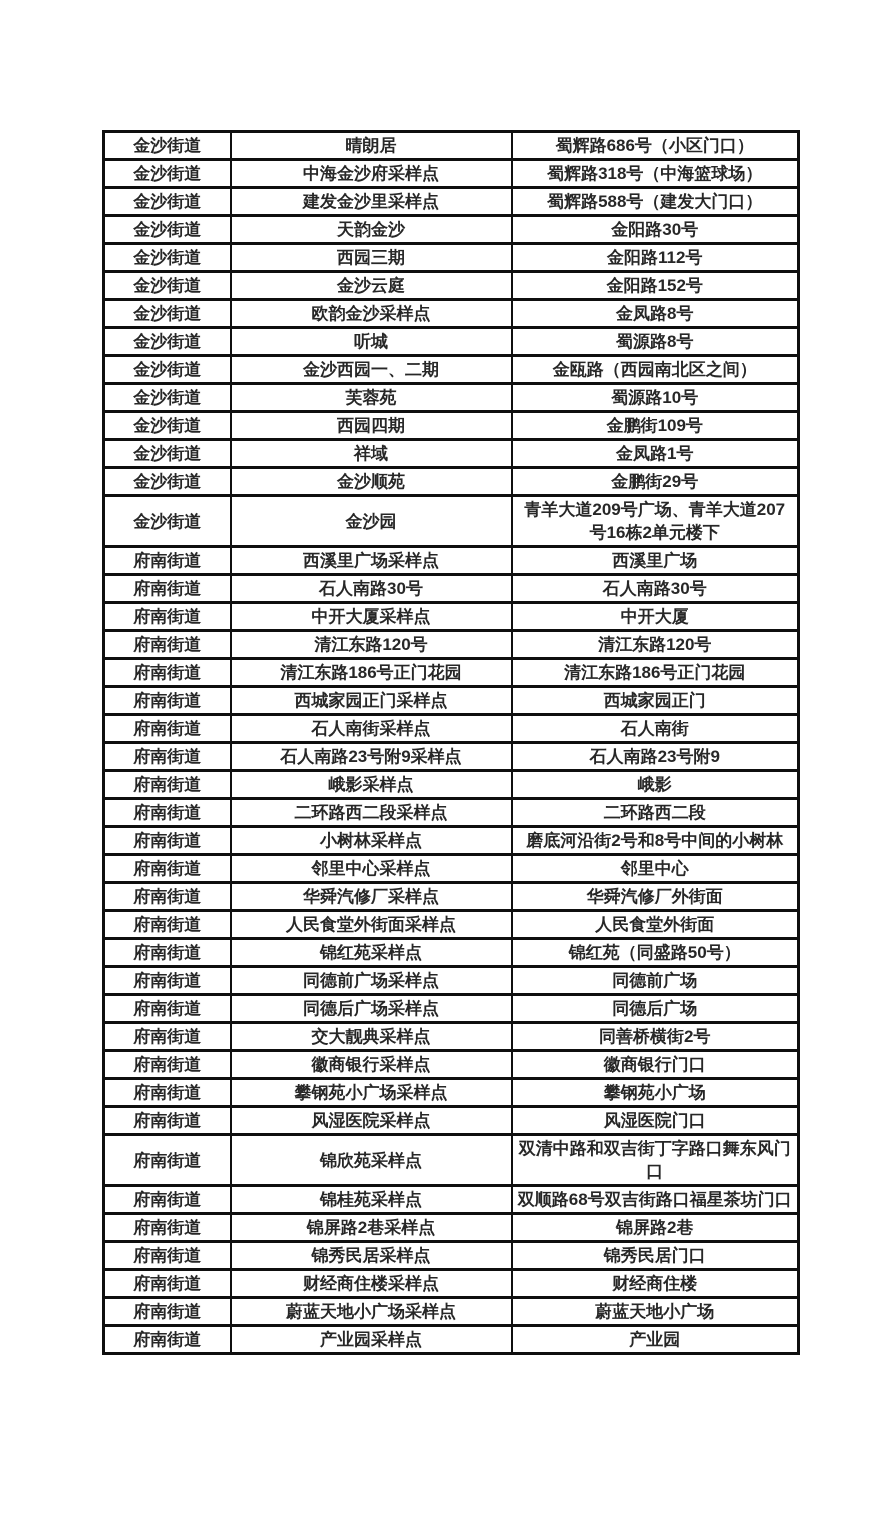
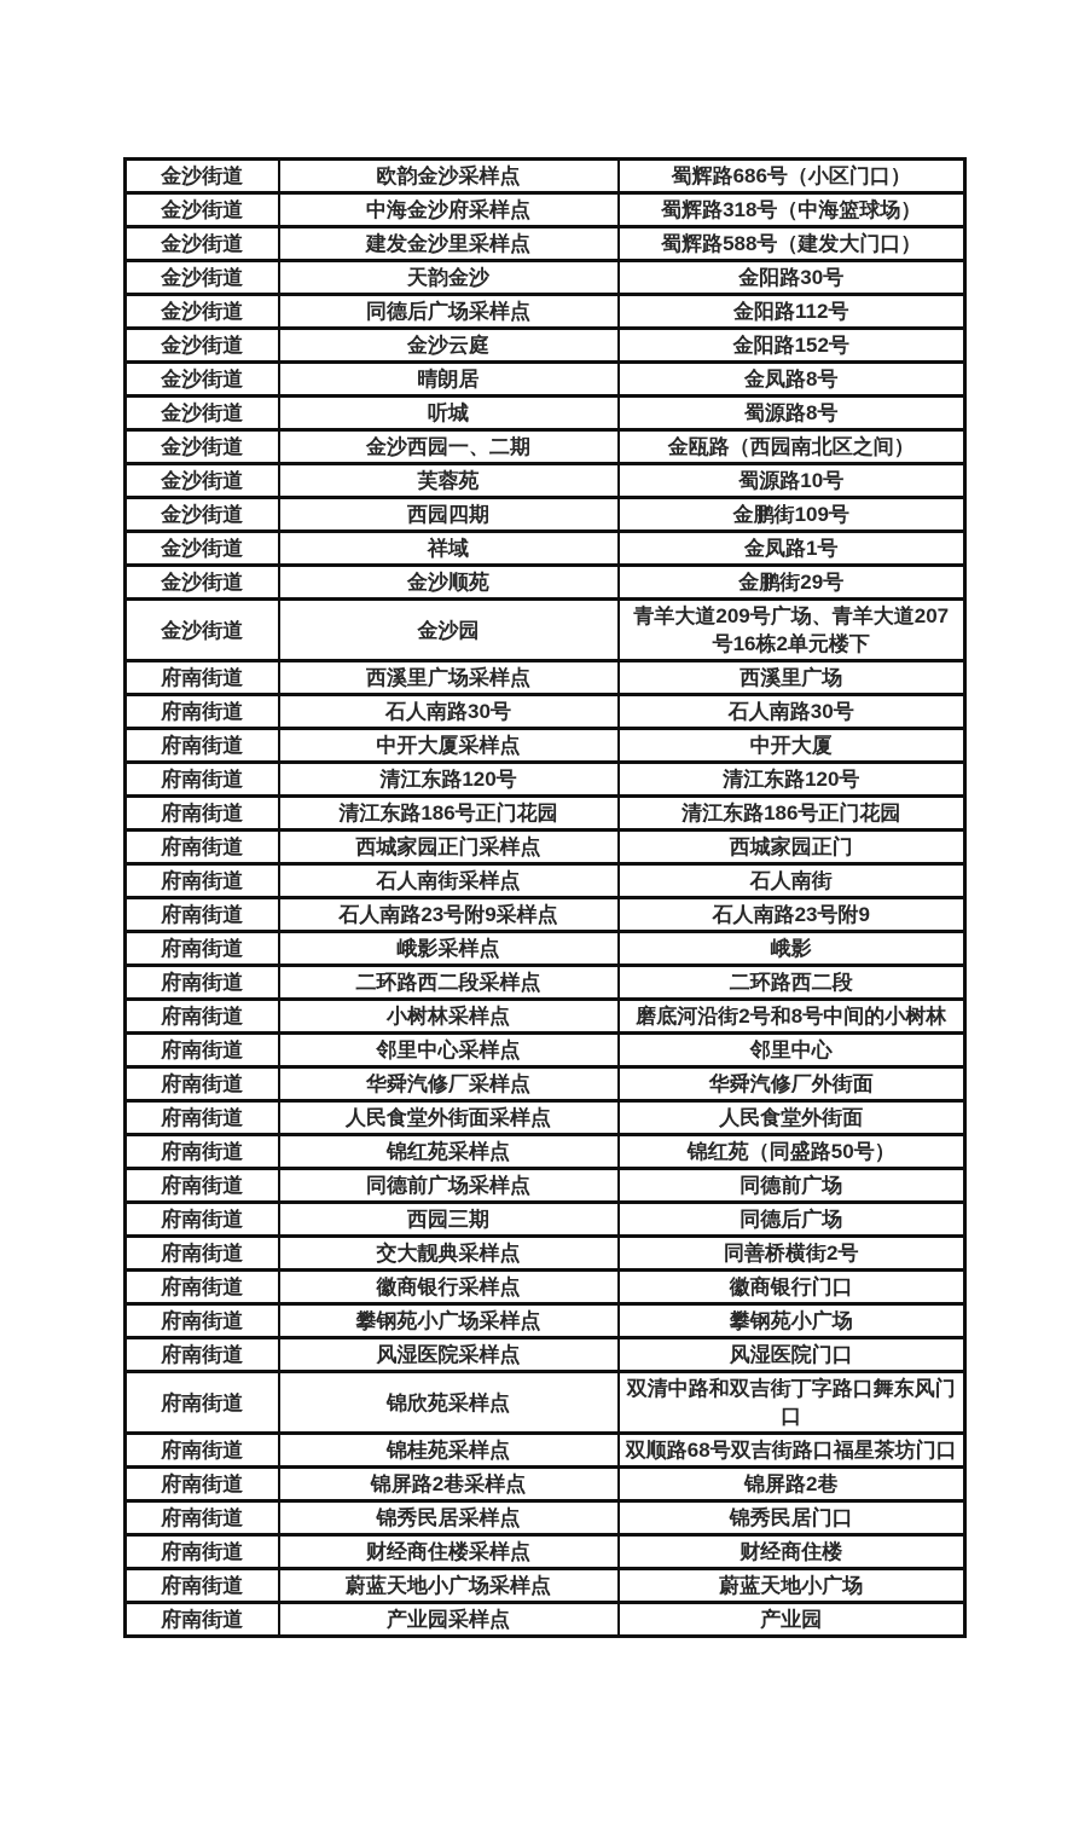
- 金沙街道	晴朗居	蜀辉路686号（小区门口）
+ 金沙街道	欧韵金沙采样点	蜀辉路686号（小区门口）
  金沙街道	中海金沙府采样点	蜀辉路318号（中海篮球场）
  金沙街道	建发金沙里采样点	蜀辉路588号（建发大门口）
  金沙街道	天韵金沙	金阳路30号
- 金沙街道	西园三期	金阳路112号
+ 金沙街道	同德后广场采样点	金阳路112号
  金沙街道	金沙云庭	金阳路152号
- 金沙街道	欧韵金沙采样点	金凤路8号
+ 金沙街道	晴朗居	金凤路8号
  金沙街道	听城	蜀源路8号
  金沙街道	金沙西园一、二期	金瓯路（西园南北区之间）
  金沙街道	芙蓉苑	蜀源路10号
  金沙街道	西园四期	金鹏街109号
  金沙街道	祥域	金凤路1号
  金沙街道	金沙顺苑	金鹏街29号
  金沙街道	金沙园	青羊大道209号广场、青羊大道207号16栋2单元楼下
  府南街道	西溪里广场采样点	西溪里广场
  府南街道	石人南路30号	石人南路30号
  府南街道	中开大厦采样点	中开大厦
  府南街道	清江东路120号	清江东路120号
  府南街道	清江东路186号正门花园	清江东路186号正门花园
  府南街道	西城家园正门采样点	西城家园正门
  府南街道	石人南街采样点	石人南街
  府南街道	石人南路23号附9采样点	石人南路23号附9
  府南街道	峨影采样点	峨影
  府南街道	二环路西二段采样点	二环路西二段
  府南街道	小树林采样点	磨底河沿街2号和8号中间的小树林
  府南街道	邻里中心采样点	邻里中心
  府南街道	华舜汽修厂采样点	华舜汽修厂外街面
  府南街道	人民食堂外街面采样点	人民食堂外街面
  府南街道	锦红苑采样点	锦红苑（同盛路50号）
  府南街道	同德前广场采样点	同德前广场
- 府南街道	同德后广场采样点	同德后广场
+ 府南街道	西园三期	同德后广场
  府南街道	交大靓典采样点	同善桥横街2号
  府南街道	徽商银行采样点	徽商银行门口
  府南街道	攀钢苑小广场采样点	攀钢苑小广场
  府南街道	风湿医院采样点	风湿医院门口
  府南街道	锦欣苑采样点	双清中路和双吉街丁字路口舞东风门口
  府南街道	锦桂苑采样点	双顺路68号双吉街路口福星茶坊门口
  府南街道	锦屏路2巷采样点	锦屏路2巷
  府南街道	锦秀民居采样点	锦秀民居门口
  府南街道	财经商住楼采样点	财经商住楼
  府南街道	蔚蓝天地小广场采样点	蔚蓝天地小广场
  府南街道	产业园采样点	产业园
